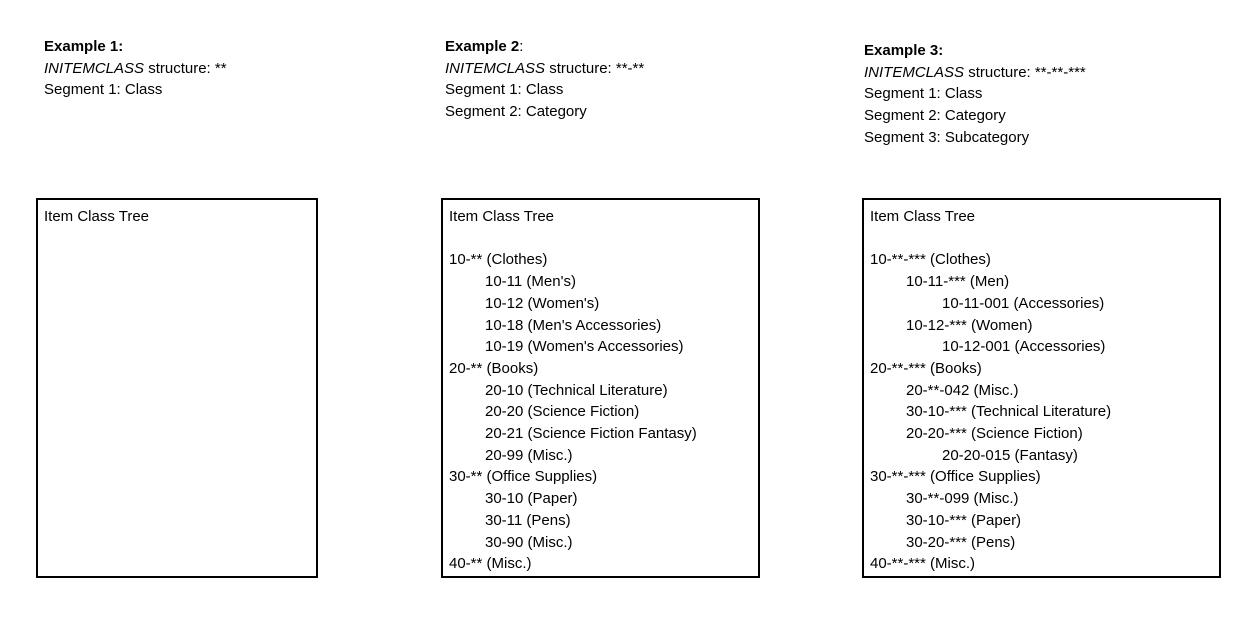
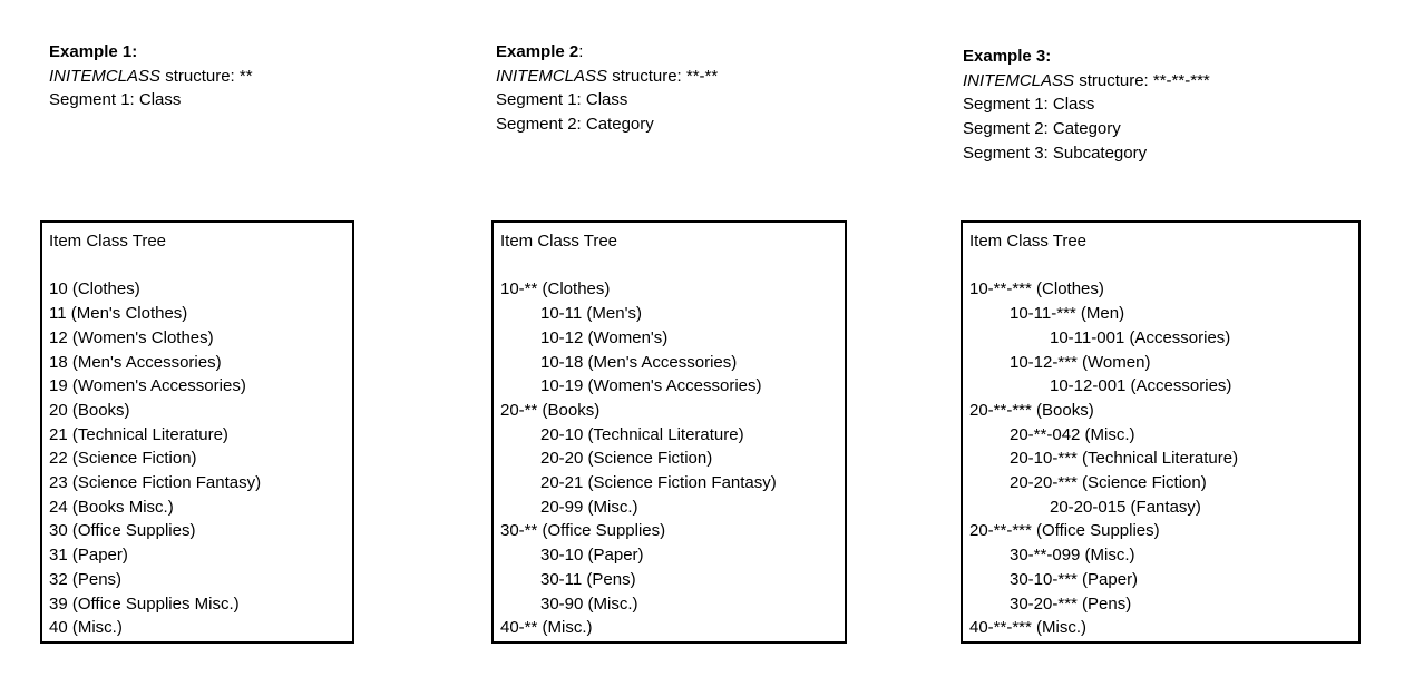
  Example 1:
  INITEMCLASS structure: **
  Segment 1: Class
  Item Class Tree
+ 10 (Clothes)
+ 11 (Men's Clothes)
+ 12 (Women's Clothes)
+ 18 (Men's Accessories)
+ 19 (Women's Accessories)
+ 20 (Books)
+ 21 (Technical Literature)
+ 22 (Science Fiction)
+ 23 (Science Fiction Fantasy)
+ 24 (Books Misc.)
+ 30 (Office Supplies)
+ 31 (Paper)
+ 32 (Pens)
+ 39 (Office Supplies Misc.)
+ 40 (Misc.)
  Example 2:
  INITEMCLASS structure: **-**
  Segment 1: Class
  Segment 2: Category
  Item Class Tree
  10-** (Clothes)
  10-11 (Men's)
  10-12 (Women's)
  10-18 (Men's Accessories)
  10-19 (Women's Accessories)
  20-** (Books)
  20-10 (Technical Literature)
  20-20 (Science Fiction)
  20-21 (Science Fiction Fantasy)
  20-99 (Misc.)
  30-** (Office Supplies)
  30-10 (Paper)
  30-11 (Pens)
  30-90 (Misc.)
  40-** (Misc.)
  Example 3:
  INITEMCLASS structure: **-**-***
  Segment 1: Class
  Segment 2: Category
  Segment 3: Subcategory
  Item Class Tree
  10-**-*** (Clothes)
  10-11-*** (Men)
  10-11-001 (Accessories)
  10-12-*** (Women)
  10-12-001 (Accessories)
  20-**-*** (Books)
  20-**-042 (Misc.)
- 30-10-*** (Technical Literature)
+ 20-10-*** (Technical Literature)
  20-20-*** (Science Fiction)
  20-20-015 (Fantasy)
- 30-**-*** (Office Supplies)
+ 20-**-*** (Office Supplies)
  30-**-099 (Misc.)
  30-10-*** (Paper)
  30-20-*** (Pens)
  40-**-*** (Misc.)
